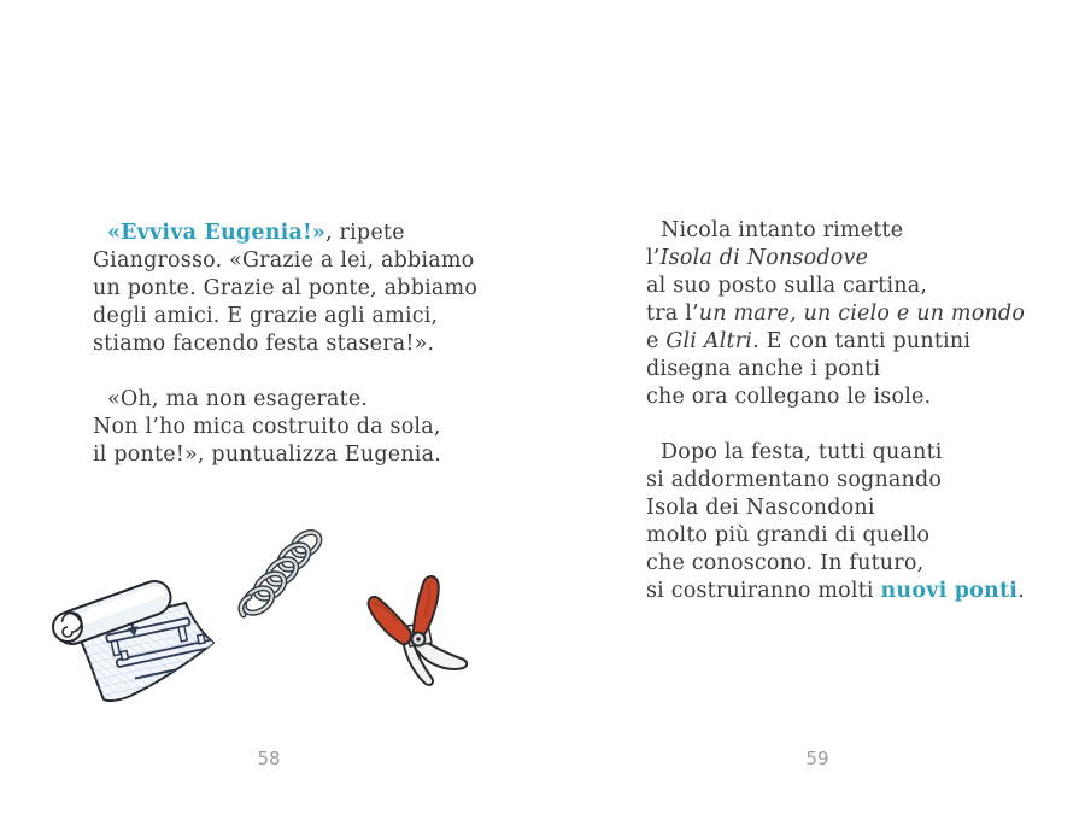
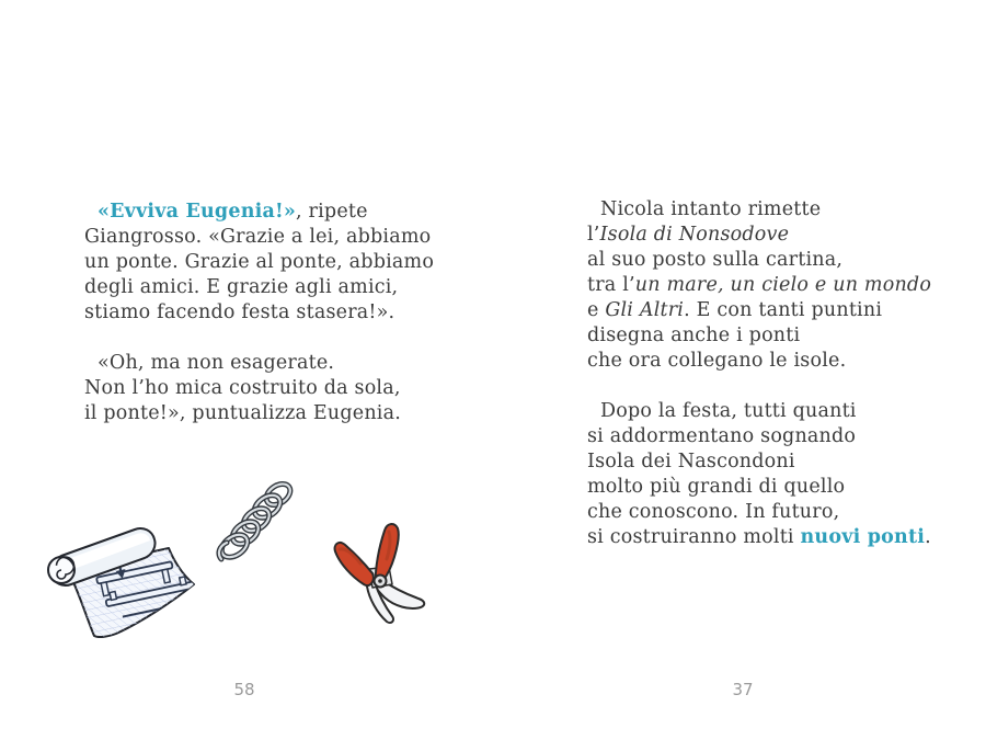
  «Evviva Eugenia!», ripete
  Giangrosso. «Grazie a lei, abbiamo
  un ponte. Grazie al ponte, abbiamo
  degli amici. E grazie agli amici,
  stiamo facendo festa stasera!».
  «Oh, ma non esagerate.
  Non l’ho mica costruito da sola,
  il ponte!», puntualizza Eugenia.
  Nicola intanto rimette
  l’Isola di Nonsodove
  al suo posto sulla cartina,
  tra l’un mare, un cielo e un mondo
  e Gli Altri. E con tanti puntini
  disegna anche i ponti
  che ora collegano le isole.
  Dopo la festa, tutti quanti
  si addormentano sognando
  Isola dei Nascondoni
  molto più grandi di quello
  che conoscono. In futuro,
  si costruiranno molti nuovi ponti.
  58
- 59
+ 37
